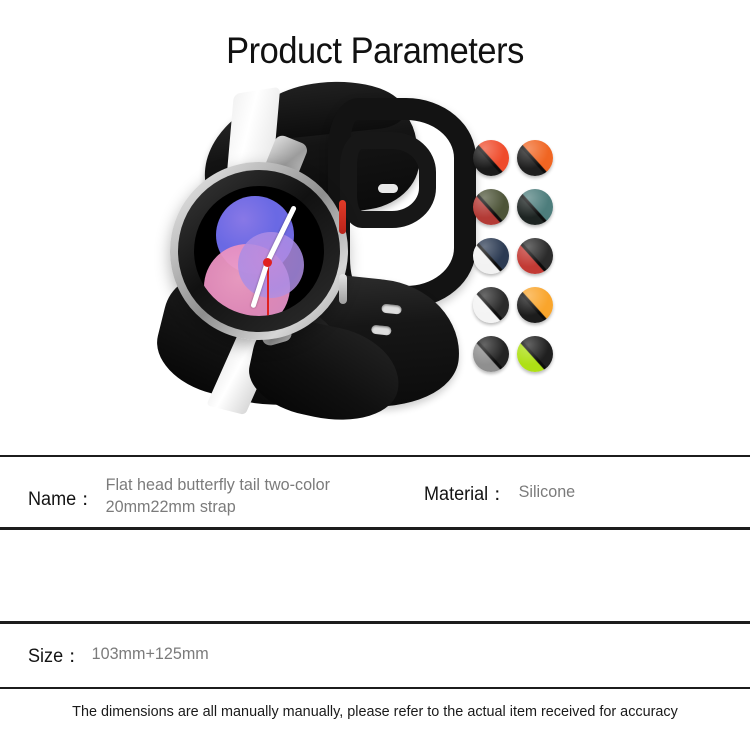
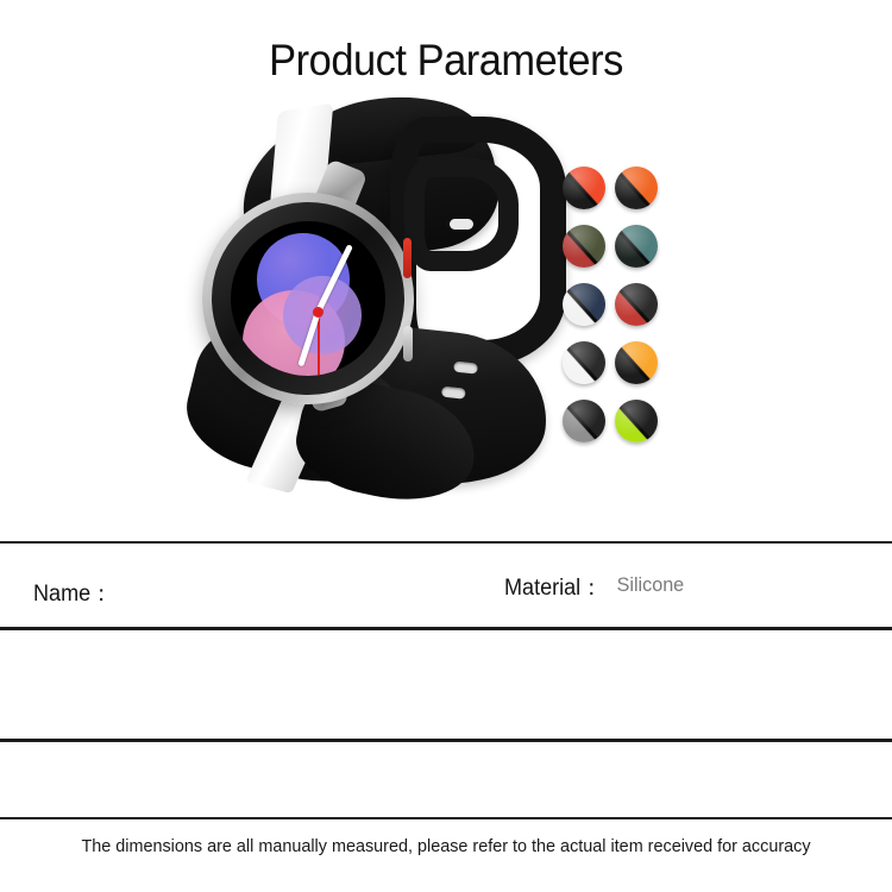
  Product Parameters
  Name：
- Flat head butterfly tail two-color 20mm22mm strap
  Material：
  Silicone
- Size：
- 103mm+125mm
- The dimensions are all manually manually, please refer to the actual item received for accuracy
+ The dimensions are all manually measured, please refer to the actual item received for accuracy
